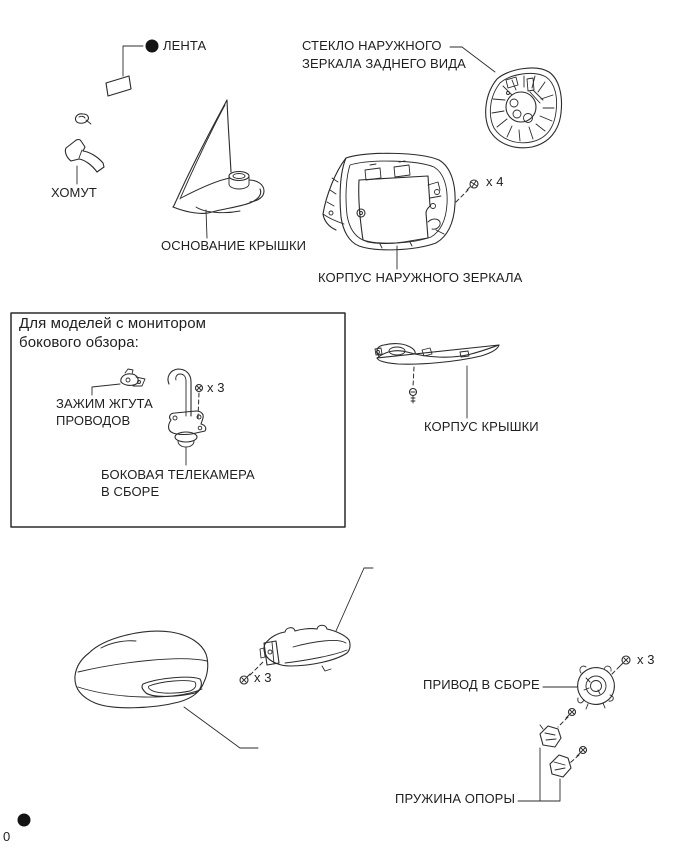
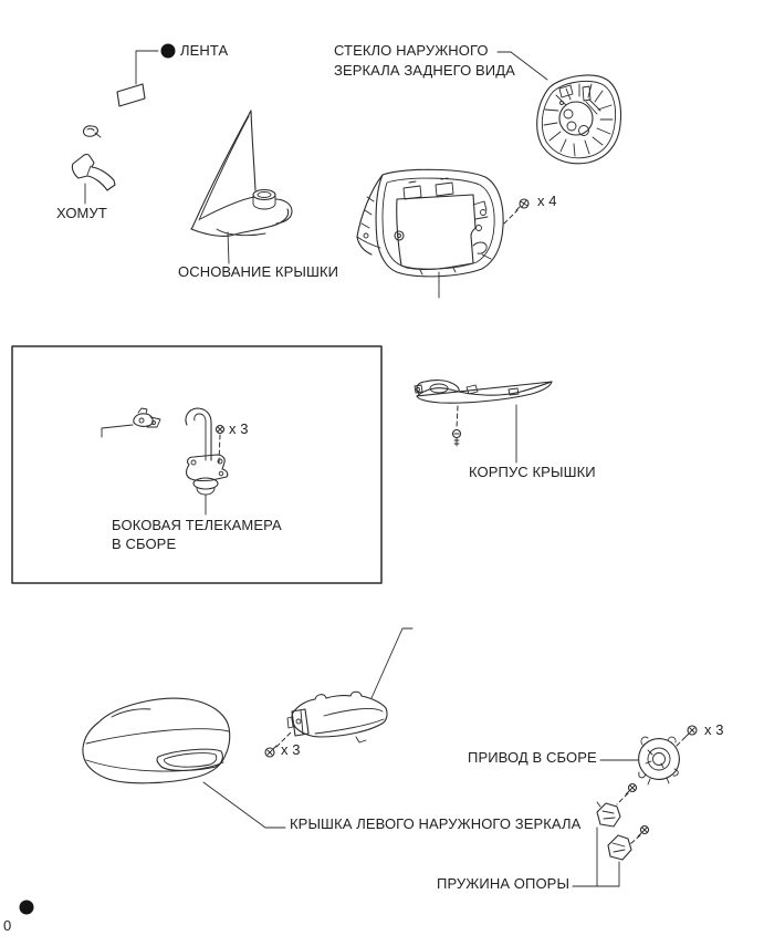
  ЛЕНТА
  СТЕКЛО НАРУЖНОГО
  ЗЕРКАЛА ЗАДНЕГО ВИДА
  ХОМУТ
  ОСНОВАНИЕ КРЫШКИ
- КОРПУС НАРУЖНОГО ЗЕРКАЛА
  x 4
- Для моделей с монитором
- бокового обзора:
- ЗАЖИМ ЖГУТА
- ПРОВОДОВ
  x 3
  БОКОВАЯ ТЕЛЕКАМЕРА
  В СБОРЕ
  КОРПУС КРЫШКИ
  x 3
  ПРИВОД В СБОРЕ
  x 3
+ КРЫШКА ЛЕВОГО НАРУЖНОГО ЗЕРКАЛА
  ПРУЖИНА ОПОРЫ
  0
